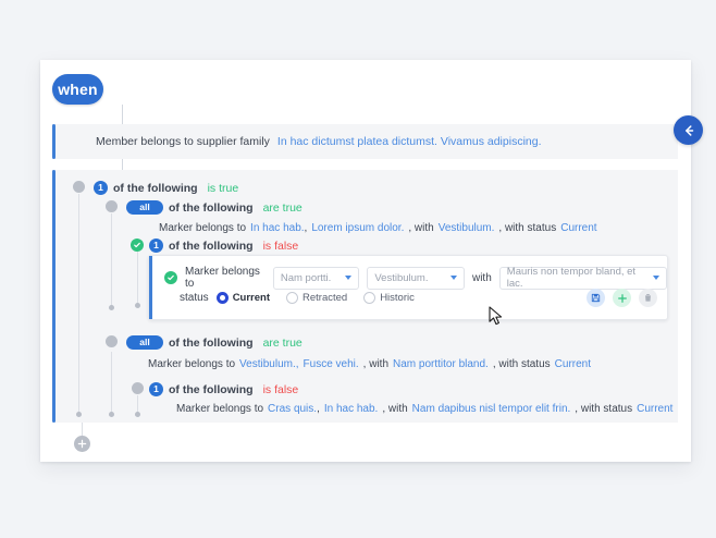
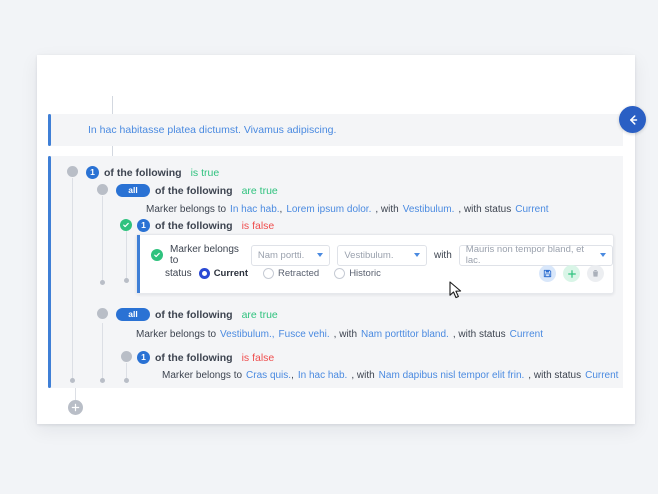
- when
- Member belongs to supplier family
- In hac dictumst platea dictumst. Vivamus adipiscing.
+ In hac habitasse platea dictumst. Vivamus adipiscing.
  1
  of the following
  is true
  all
  of the following
  are true
  Marker belongs to
  In hac hab.
  ,
  Lorem ipsum dolor.
  , with
  Vestibulum.
  , with status
  Current
  1
  of the following
  is false
  Marker belongs to
  Nam portti.
  Vestibulum.
  with
  Mauris non tempor bland, et lac.
  status
  Current
  Retracted
  Historic
  all
  of the following
  are true
  Marker belongs to
  Vestibulum.,
  Fusce vehi.
  , with
  Nam porttitor bland.
  , with status
  Current
  1
  of the following
  is false
  Marker belongs to
  Cras quis.
  ,
  In hac hab.
  , with
  Nam dapibus nisl tempor elit frin.
  , with status
  Current
